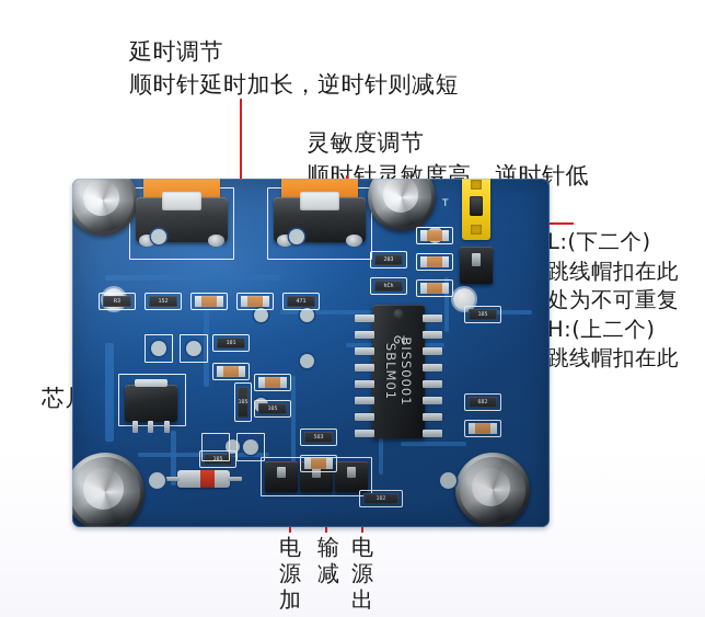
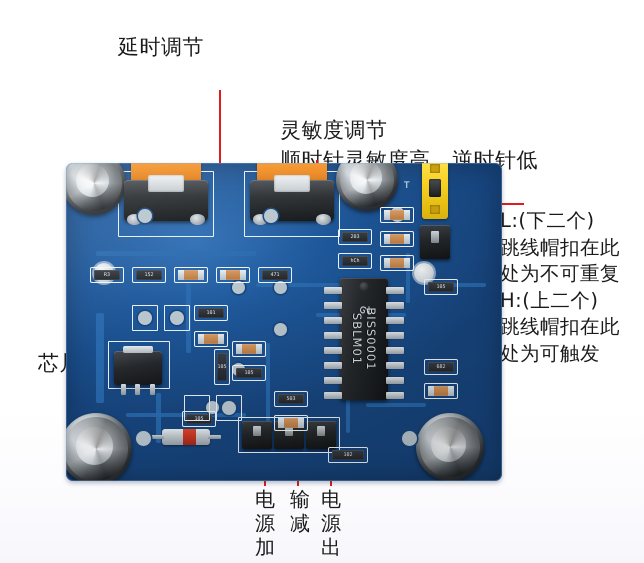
  延时调节
- 顺时针延时加长，逆时针则减短
  灵敏度调节
  顺时针灵敏度高，逆时针低
  L:(下二个)
  跳线帽扣在此
  处为不可重复
  H:(上二个)
  跳线帽扣在此
+ 处为可触发
  电
  源
  加
  输
  减
  电
  源
  出
